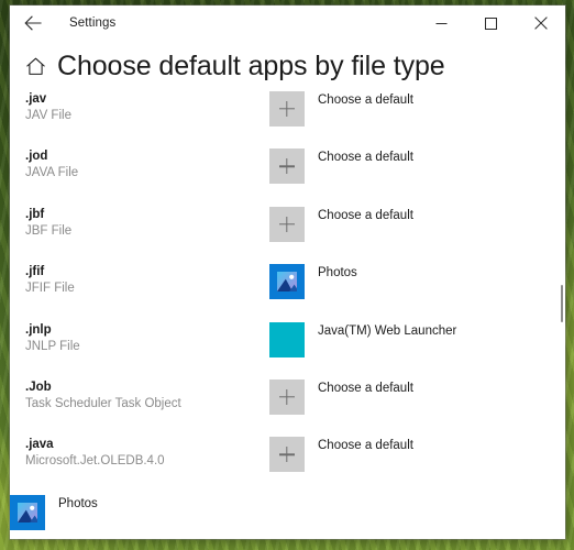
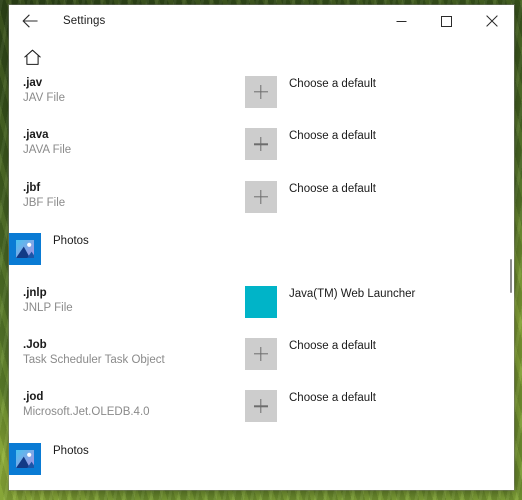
  Settings
- Choose default apps by file type
  .jav
  JAV File
  Choose a default
- .jod
+ .java
  JAVA File
  Choose a default
  .jbf
  JBF File
  Choose a default
- .jfif
- JFIF File
  Photos
  .jnlp
  JNLP File
  Java(TM) Web Launcher
  .Job
  Task Scheduler Task Object
  Choose a default
- .java
+ .jod
  Microsoft.Jet.OLEDB.4.0
  Choose a default
  Photos
